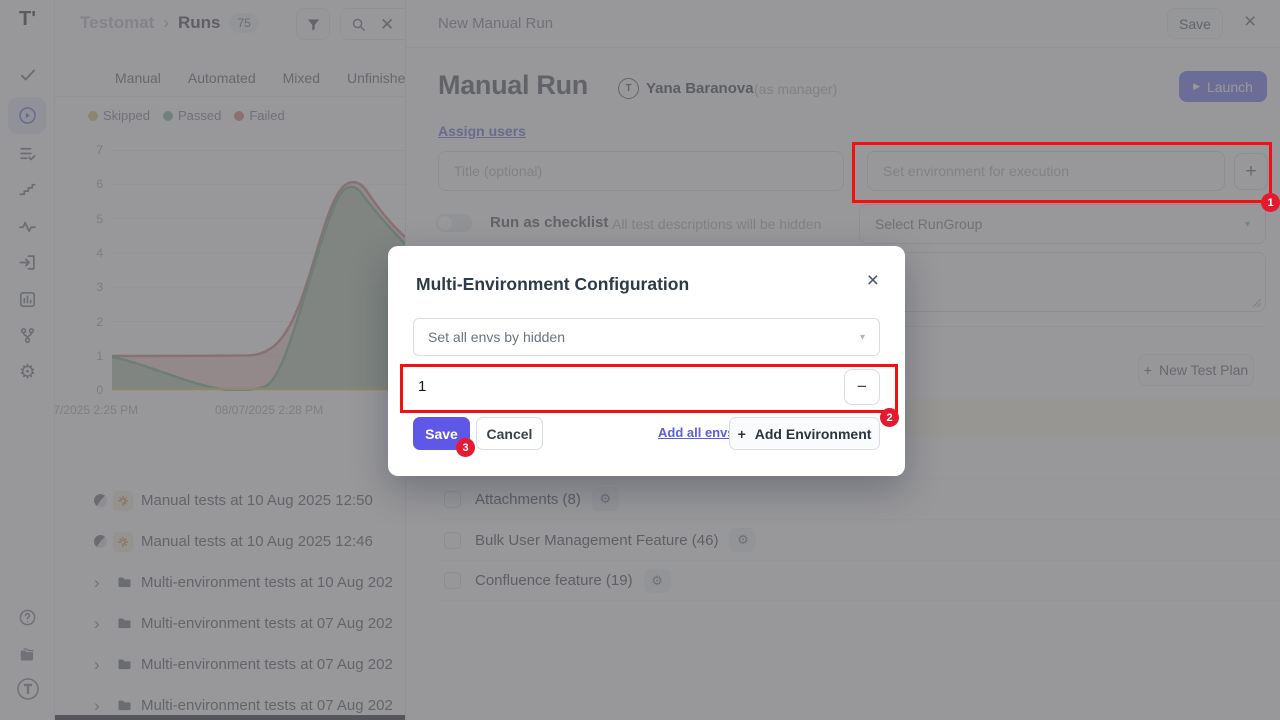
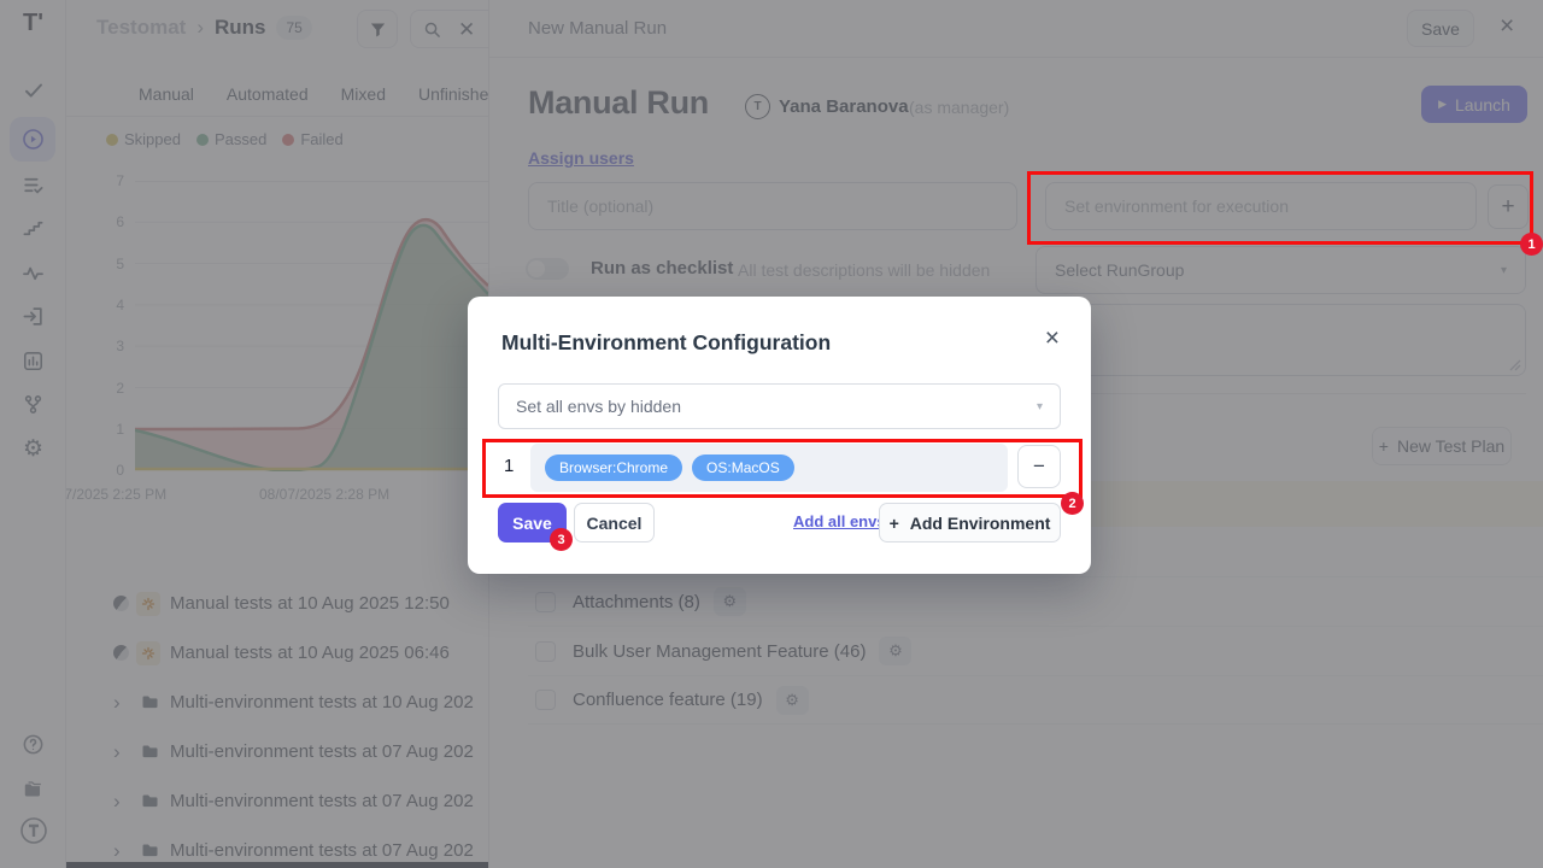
  T'
  ⚙
  ›
  Runs
  75
  ✕
  Manual
  Automated
  Mixed
  Unfinishe
  Skipped
  Passed
  Failed
  7
  6
  5
  4
  3
  2
  1
  0
  7/2025 2:25 PM
  08/07/2025 2:28 PM
  Manual tests at 10 Aug 2025 12:50
- Manual tests at 10 Aug 2025 12:46
+ Manual tests at 10 Aug 2025 06:46
  ›
  Multi-environment tests at 10 Aug 202
  ›
  Multi-environment tests at 07 Aug 202
  ›
  Multi-environment tests at 07 Aug 202
  ›
  Multi-environment tests at 07 Aug 202
  New Manual Run
  Save
  ×
  Manual Run
  T
  Yana Baranova
  (as manager)
  ▶
  Launch
  Assign users
  Title (optional)
  Set environment for execution
  +
  Run as checklist
  All test descriptions will be hidden
  Select RunGroup
  ▾
  +
  New Test Plan
  Attachments (8)
  ⚙
  Bulk User Management Feature (46)
  ⚙
  Confluence feature (19)
  ⚙
  Multi-Environment Configuration
  ×
  Set all envs by hidden
  ▾
  1
+ Browser:Chrome
+ OS:MacOS
  −
  Save
  Cancel
  Add all env
  +
  Add Environment
  1
  2
  3
